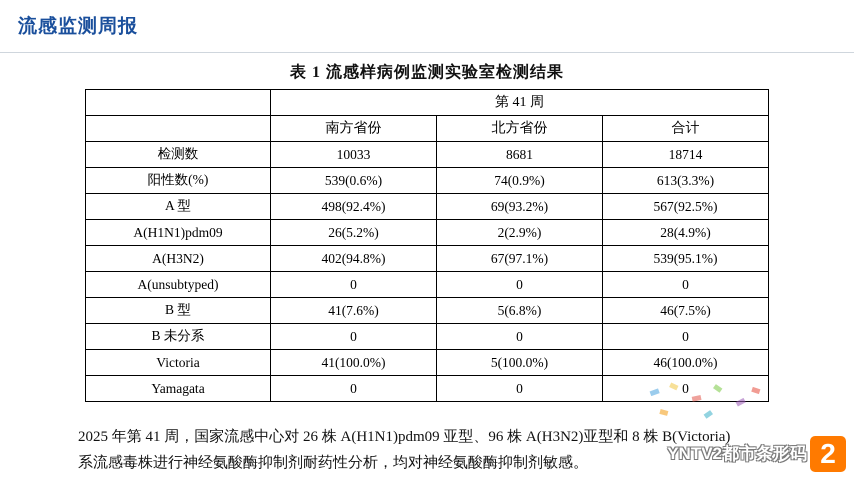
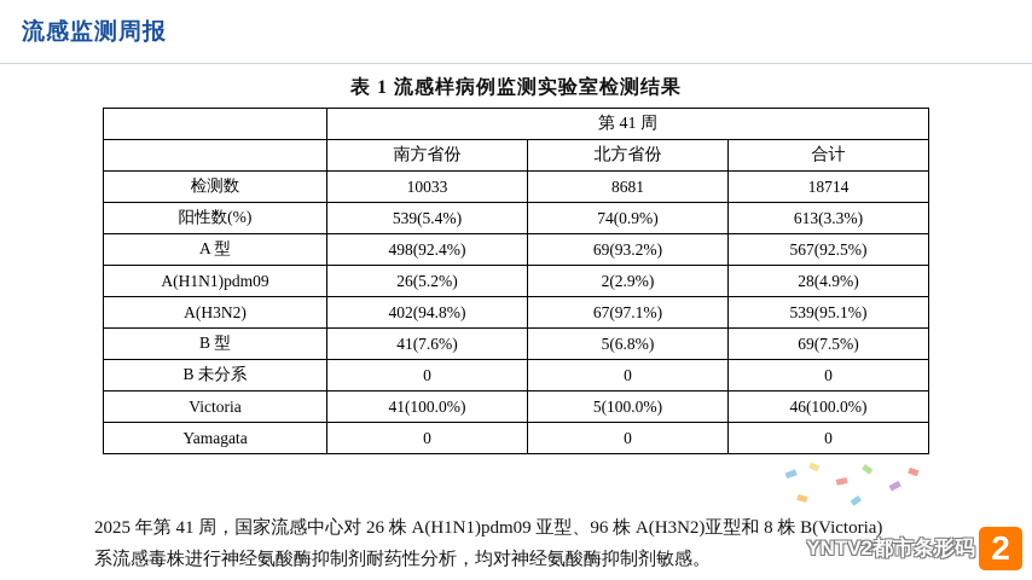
  流感监测周报
  表 1 流感样病例监测实验室检测结果
  	第 41 周
  	南方省份	北方省份	合计
  检测数	10033	8681	18714
- 阳性数(%)	539(0.6%)	74(0.9%)	613(3.3%)
+ 阳性数(%)	539(5.4%)	74(0.9%)	613(3.3%)
  A 型	498(92.4%)	69(93.2%)	567(92.5%)
  A(H1N1)pdm09	26(5.2%)	2(2.9%)	28(4.9%)
  A(H3N2)	402(94.8%)	67(97.1%)	539(95.1%)
- A(unsubtyped)	0	0	0
- B 型	41(7.6%)	5(6.8%)	46(7.5%)
+ B 型	41(7.6%)	5(6.8%)	69(7.5%)
  B 未分系	0	0	0
  Victoria	41(100.0%)	5(100.0%)	46(100.0%)
  Yamagata	0	0	0
  2025 年第 41 周，国家流感中心对 26 株 A(H1N1)pdm09 亚型、96 株 A(H3N2)亚型和 8 株 B(Victoria)
  系流感毒株进行神经氨酸酶抑制剂耐药性分析，均对神经氨酸酶抑制剂敏感。
  YNTV2都市条形码
  2
